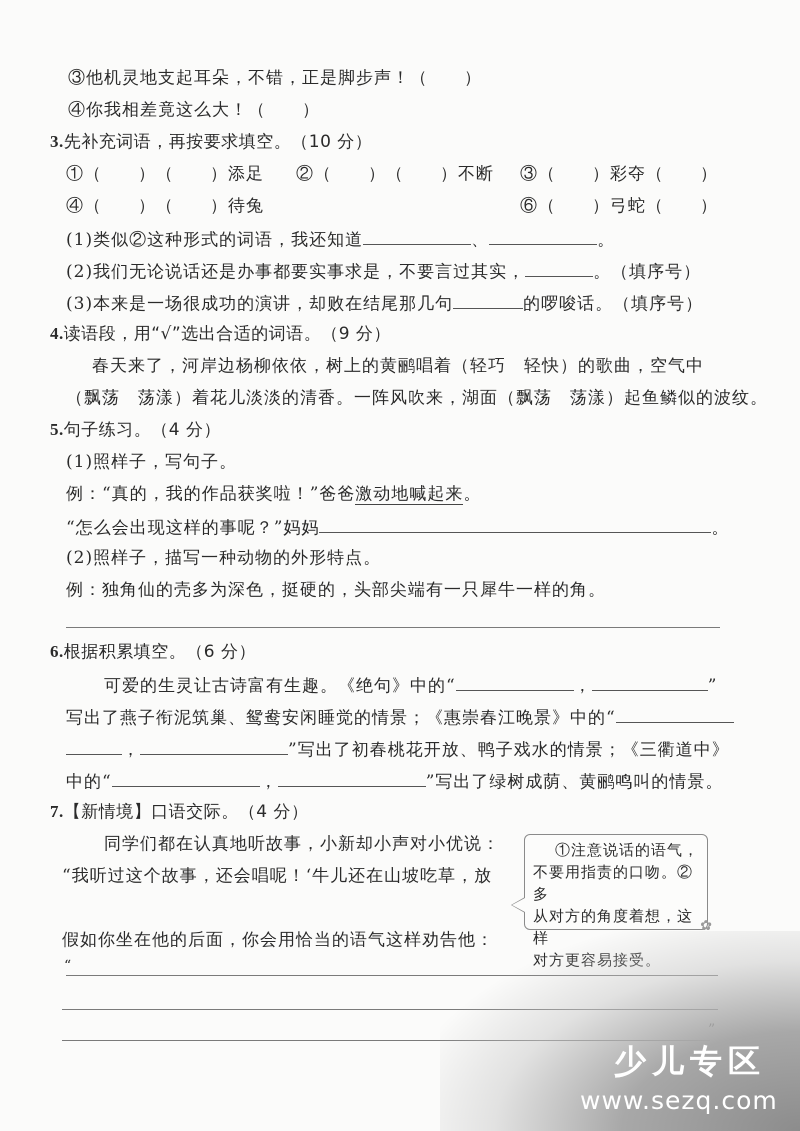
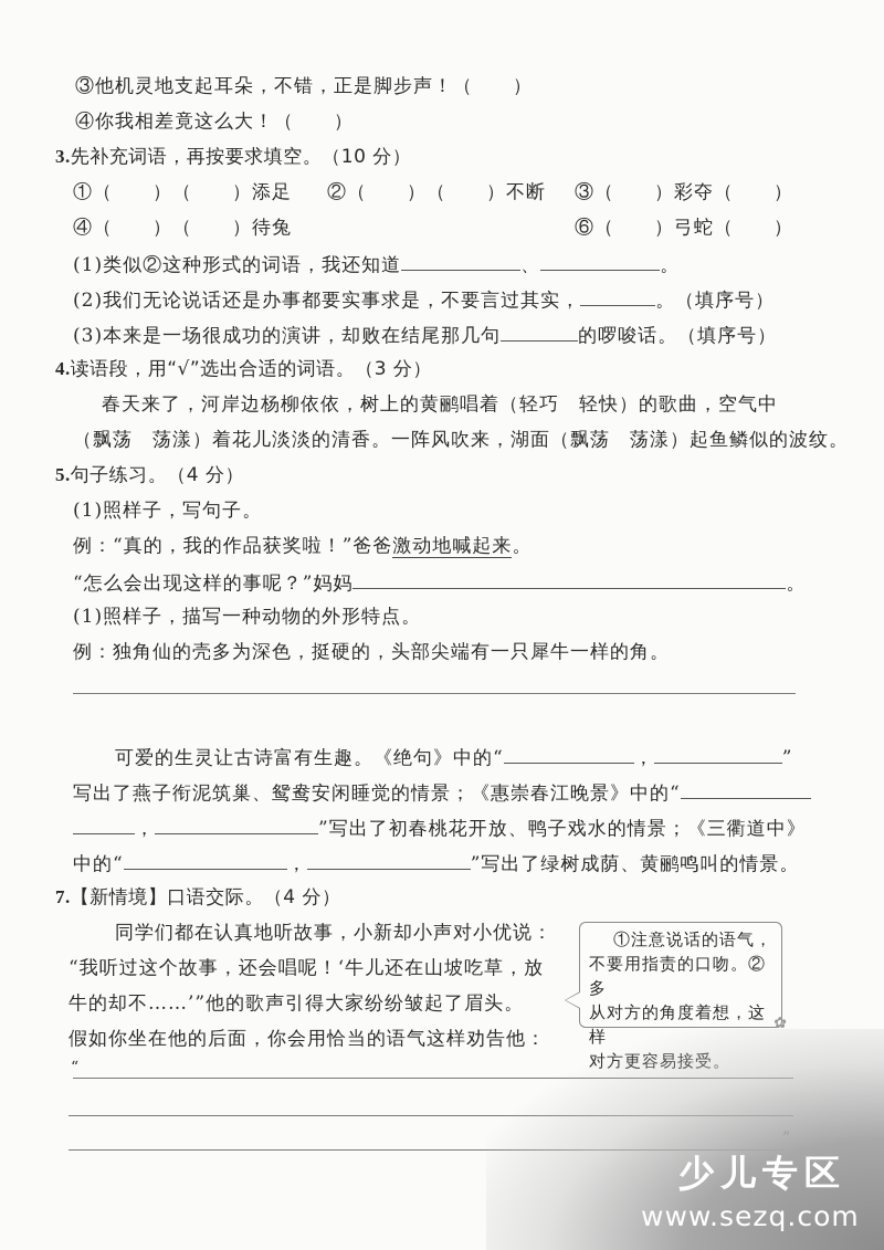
  ③他机灵地支起耳朵，不错，正是脚步声！（ ）
  ④你我相差竟这么大！（ ）
  3.先补充词语，再按要求填空。（10 分）
  ①（ ）（ ）添足
  ②（ ）（ ）不断
  ③（ ）彩夺（ ）
  ④（ ）（ ）待兔
  ⑥（ ）弓蛇（ ）
  (1)类似②这种形式的词语，我还知道 、 。
  (2)我们无论说话还是办事都要实事求是，不要言过其实， 。（填序号）
  (3)本来是一场很成功的演讲，却败在结尾那几句 的啰唆话。（填序号）
- 4.读语段，用“√”选出合适的词语。（9 分）
+ 4.读语段，用“√”选出合适的词语。（3 分）
  春天来了，河岸边杨柳依依，树上的黄鹂唱着（轻巧 轻快）的歌曲，空气中
  （飘荡 荡漾）着花儿淡淡的清香。一阵风吹来，湖面（飘荡 荡漾）起鱼鳞似的波纹。
  5.句子练习。（4 分）
  (1)照样子，写句子。
  例：“真的，我的作品获奖啦！”爸爸激动地喊起来。
  “怎么会出现这样的事呢？”妈妈 。
- (2)照样子，描写一种动物的外形特点。
+ (1)照样子，描写一种动物的外形特点。
  例：独角仙的壳多为深色，挺硬的，头部尖端有一只犀牛一样的角。
- 6.根据积累填空。（6 分）
  可爱的生灵让古诗富有生趣。《绝句》中的“ ， ”
  写出了燕子衔泥筑巢、鸳鸯安闲睡觉的情景；《惠崇春江晚景》中的“
  ， ”写出了初春桃花开放、鸭子戏水的情景；《三衢道中》
  中的“ ， ”写出了绿树成荫、黄鹂鸣叫的情景。
  7.【新情境】口语交际。（4 分）
  同学们都在认真地听故事，小新却小声对小优说：
  “我听过这个故事，还会唱呢！‘牛儿还在山坡吃草，放
+ 牛的却不……’”他的歌声引得大家纷纷皱起了眉头。
  假如你坐在他的后面，你会用恰当的语气这样劝
  ①注意说话的语气，
  不要用指责的口吻。②多
  从对方的角度着想，这
  ✿
  “
  少儿专区
  www.sezq.com
